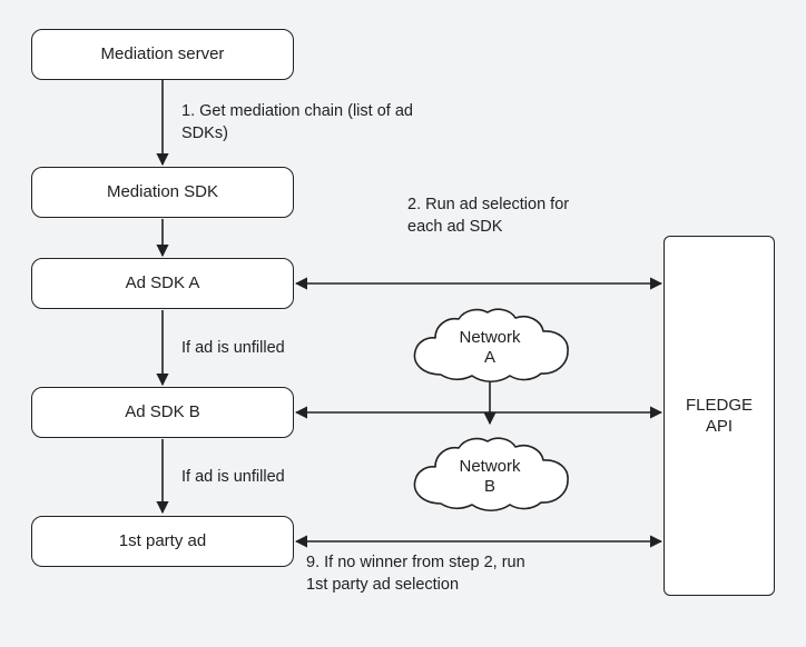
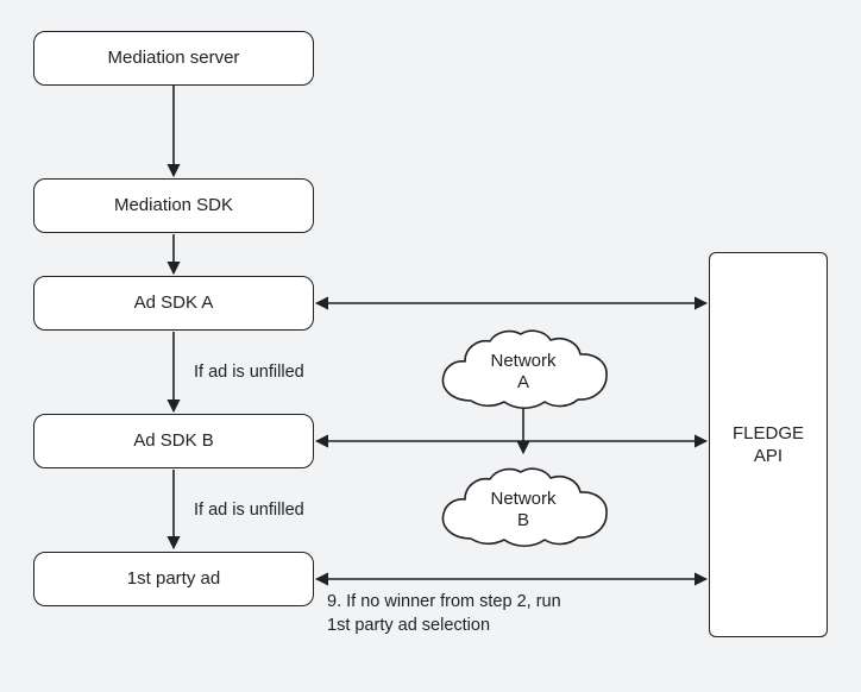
  Network
  A
  Network
  B
  Mediation server
  Mediation SDK
  Ad SDK A
  Ad SDK B
  1st party ad
  FLEDGE
  API
- 1. Get mediation chain (list of ad SDKs)
- 2. Run ad selection for each ad SDK
  If ad is unfilled
  If ad is unfilled
  9. If no winner from step 2, run 1st party ad selection
